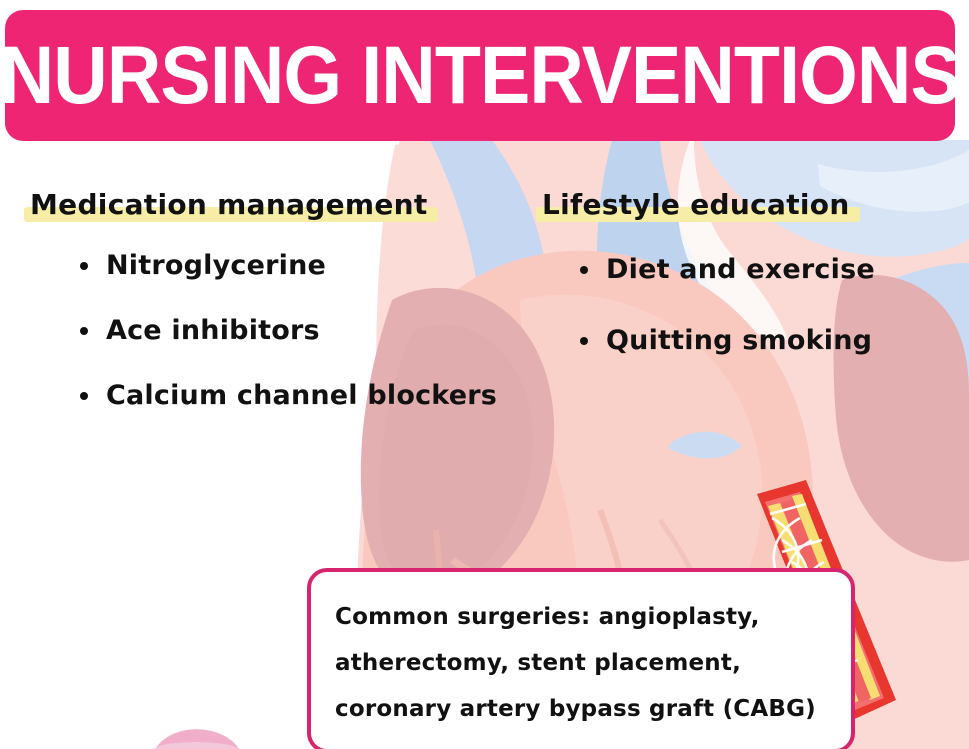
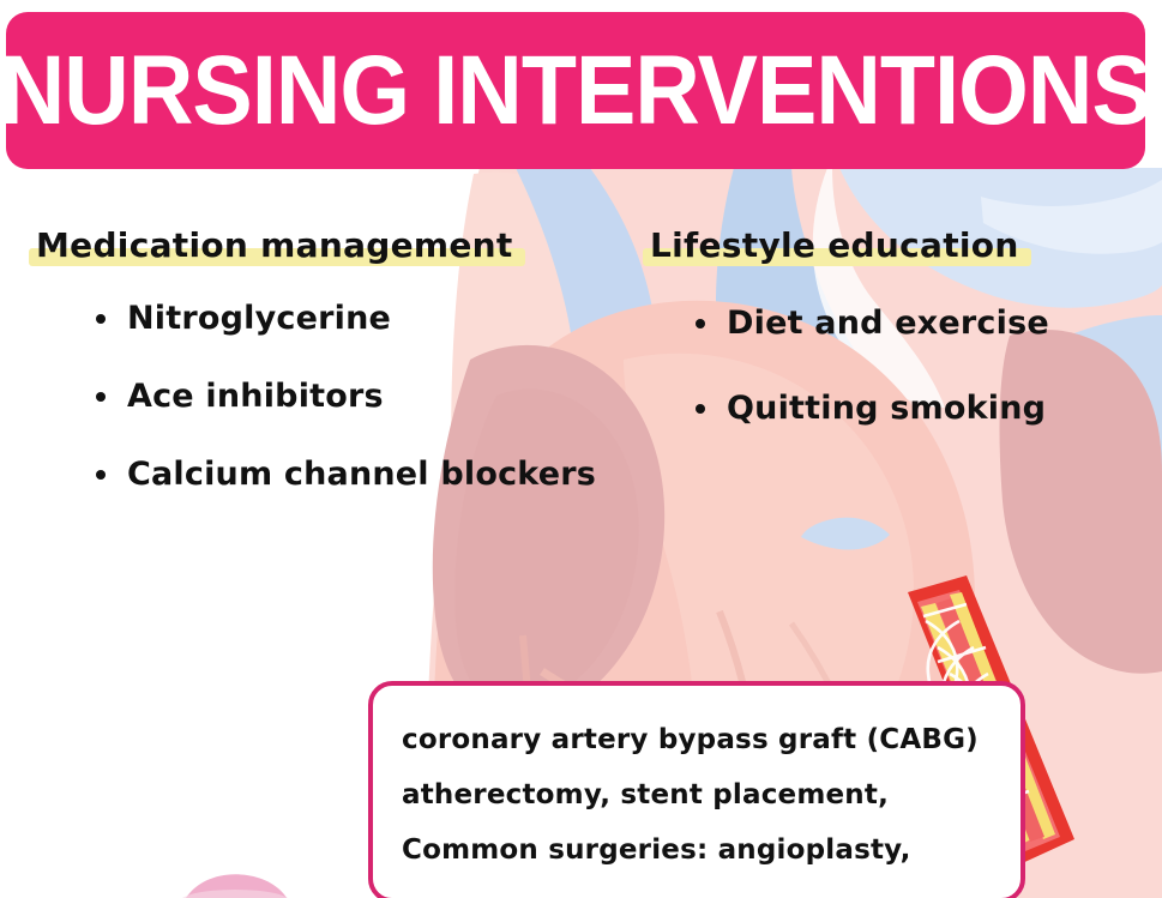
  NURSING INTERVENTIONS
  Medication management
  Nitroglycerine
  Ace inhibitors
  Calcium channel blockers
  Lifestyle education
  Diet and exercise
  Quitting smoking
- Common surgeries: angioplasty,
+ coronary artery bypass graft (CABG)
  atherectomy, stent placement,
- coronary artery bypass graft (CABG)
+ Common surgeries: angioplasty,
